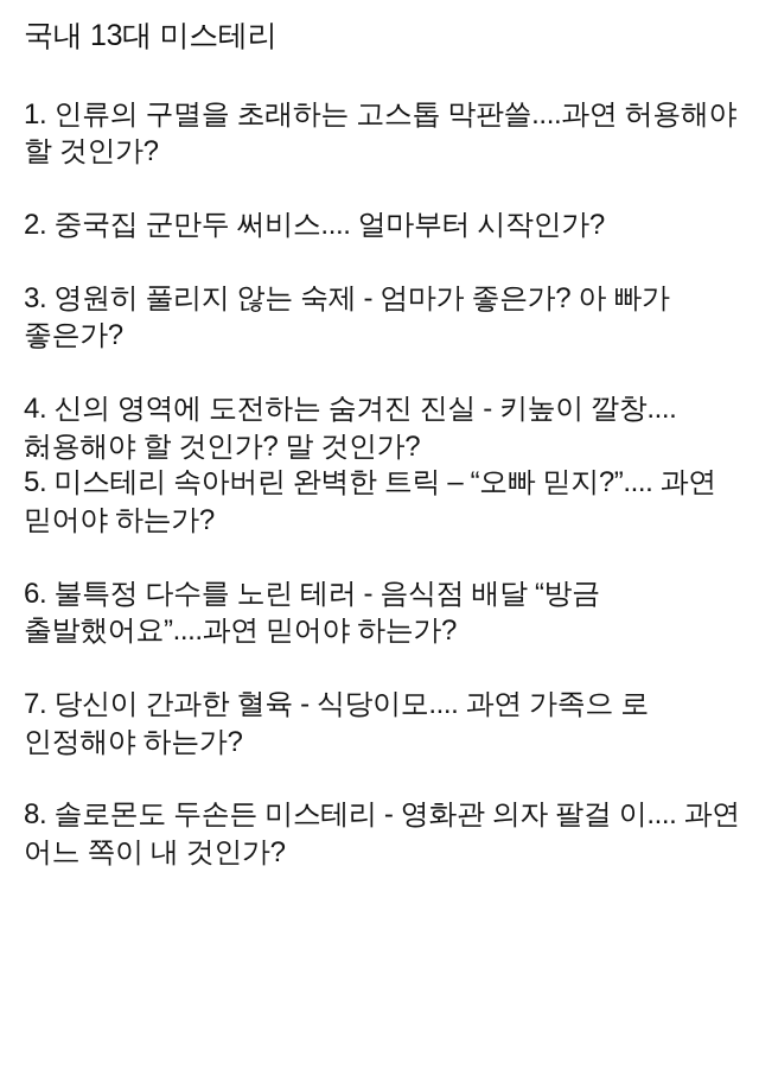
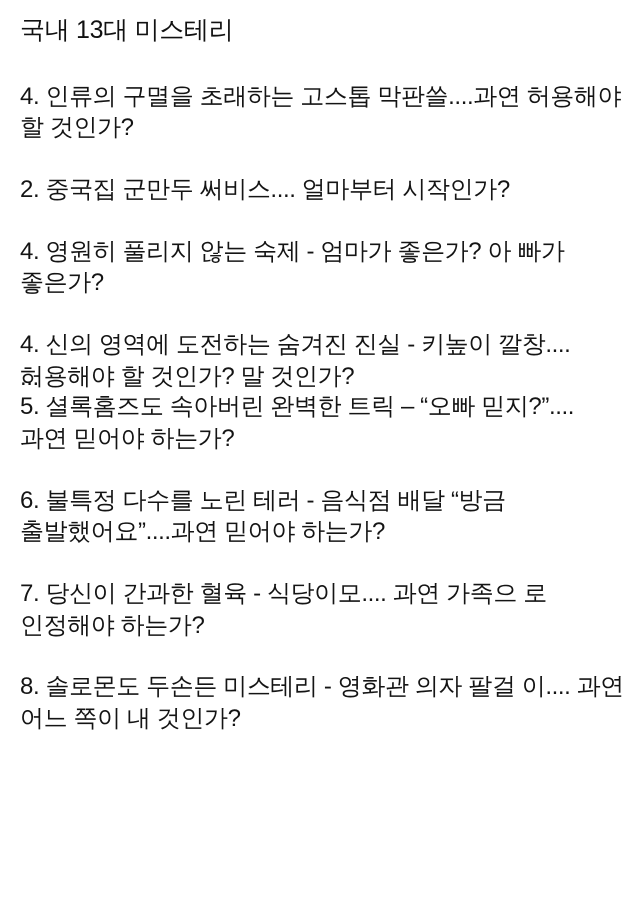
  국내 13대 미스테리
- 1. 인류의 구멸을 초래하는 고스톱 막판쓸....과연 허용해야 할 것인가?
+ 4. 인류의 구멸을 초래하는 고스톱 막판쓸....과연 허용해야 할 것인가?
  2. 중국집 군만두 써비스.... 얼마부터 시작인가?
- 3. 영원히 풀리지 않는 숙제 - 엄마가 좋은가? 아 빠가 좋은가?
+ 4. 영원히 풀리지 않는 숙제 - 엄마가 좋은가? 아 빠가 좋은가?
  4. 신의 영역에 도전하는 숨겨진 진실 - 키높이 깔창.... 허용해야 할 것인가? 말 것인가?
  ...
- 5. 미스테리 속아버린 완벽한 트릭 – “오빠 믿지?”.... 과연 믿어야 하는가?
+ 5. 셜록홈즈도 속아버린 완벽한 트릭 – “오빠 믿지?”.... 과연 믿어야 하는가?
  6. 불특정 다수를 노린 테러 - 음식점 배달 “방금 출발했어요”....과연 믿어야 하는가?
  7. 당신이 간과한 혈육 - 식당이모.... 과연 가족으 로 인정해야 하는가?
  8. 솔로몬도 두손든 미스테리 - 영화관 의자 팔걸 이.... 과연 어느 쪽이 내 것인가?
